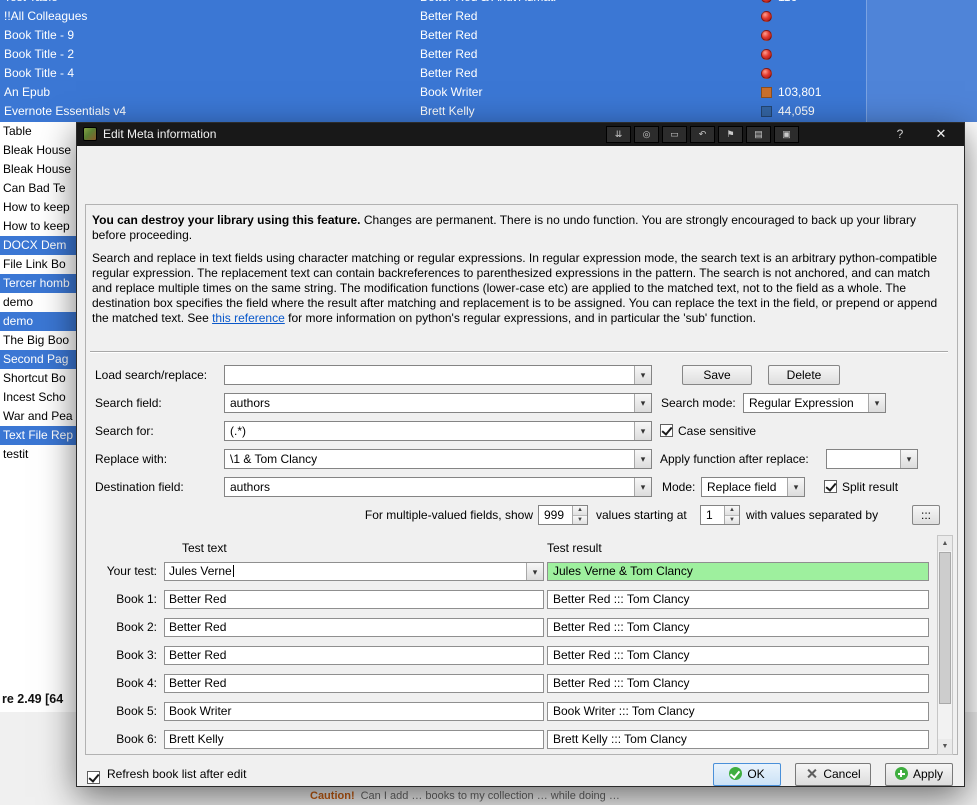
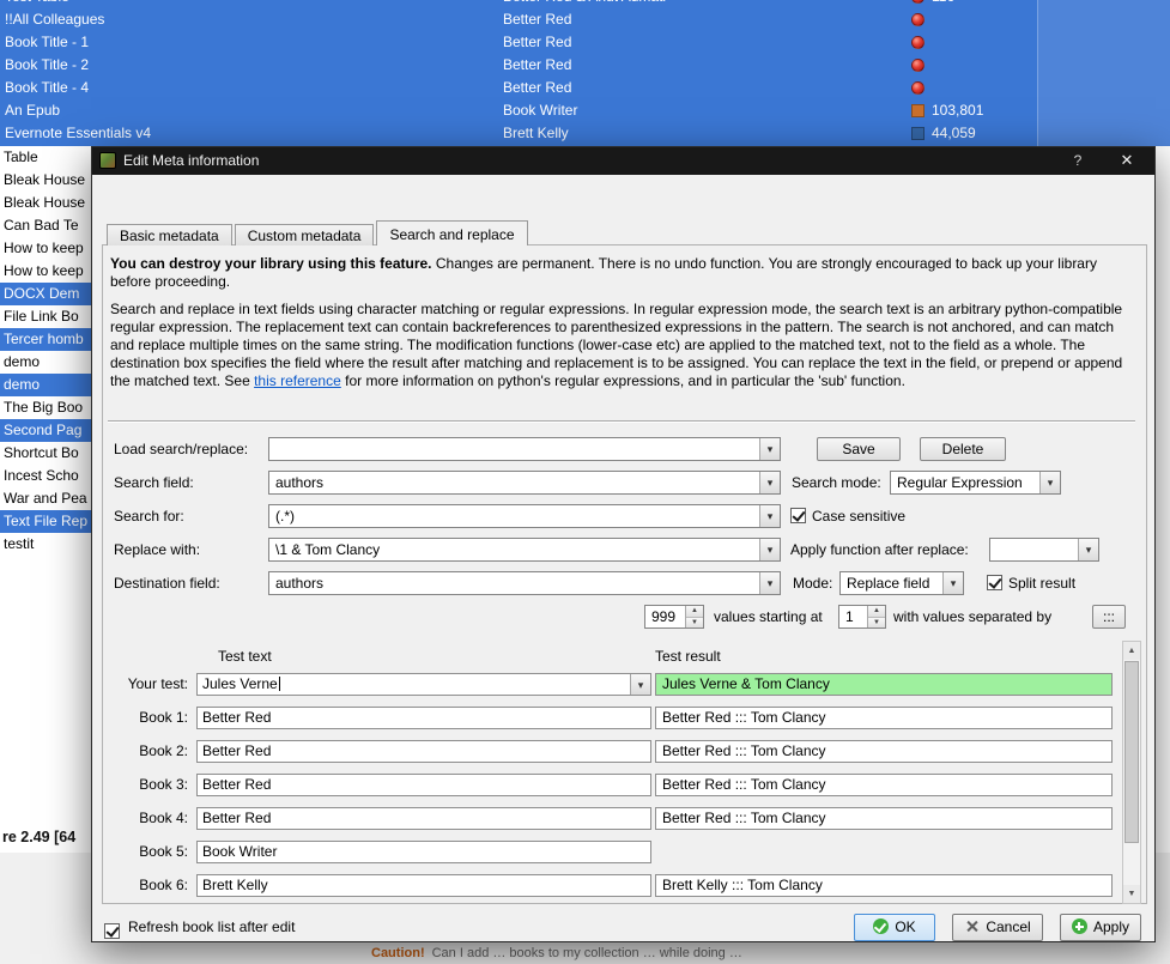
  !!All Colleagues
  Better Red
- Book Title - 9
+ Book Title - 1
  Better Red
  Book Title - 2
  Better Red
  Book Title - 4
  Better Red
  An Epub
  Book Writer
  103,801
  Evernote Essentials v4
  Brett Kelly
  44,059
  Table
  Bleak House
  Bleak House
  Can Bad Te
  How to keep
  How to keep
  DOCX Dem
  File Link Bo
  Tercer homb
  demo
  demo
  The Big Boo
  Second Pag
  Shortcut Bo
  Incest Scho
  War and Pea
  Text File Rep
  testit
  re 2.49 [64
  Caution! Can I add … books to my collection … while doing …
  Edit Meta information
- ⇊
- ◎
- ▭
- ↶
- ⚑
- ▤
- ▣
  ?
  ✕
+ Basic metadata
+ Custom metadata
+ Search and replace
  You can destroy your library using this feature. Changes are permanent. There is no undo function. You are strongly encouraged to back up your library before proceeding.
  Search and replace in text fields using character matching or regular expressions. In regular expression mode, the search text is an arbitrary python-compatible regular expression. The replacement text can contain backreferences to parenthesized expressions in the pattern. The search is not anchored, and can match and replace multiple times on the same string. The modification functions (lower-case etc) are applied to the matched text, not to the field as a whole. The destination box specifies the field where the result after matching and replacement is to be assigned. You can replace the text in the field, or prepend or append the matched text. See this reference for more information on python's regular expressions, and in particular the 'sub' function.
  Load search/replace:
  ▾
  Save
  Delete
  Search field:
  authors
  ▾
  Search mode:
  Regular Expression
  ▾
  Search for:
  (.*)
  ▾
  Case sensitive
  Replace with:
  \1 & Tom Clancy
  ▾
  Apply function after replace:
  ▾
  Destination field:
  authors
  ▾
  Mode:
  Replace field
  ▾
  Split result
- For multiple-valued fields, show
  999
  values starting at
  1
  with values separated by
  :::
  Test text
  Test result
  Your test:
  Jules Verne
  ▾
  Jules Verne & Tom Clancy
  Book 1:
  Better Red
  Better Red ::: Tom Clancy
  Book 2:
  Better Red
  Better Red ::: Tom Clancy
  Book 3:
  Better Red
  Better Red ::: Tom Clancy
  Book 4:
  Better Red
  Better Red ::: Tom Clancy
  Book 5:
  Book Writer
- Book Writer ::: Tom Clancy
  Book 6:
  Brett Kelly
  Brett Kelly ::: Tom Clancy
  Refresh book list after edit
  OK
  Cancel
  Apply
